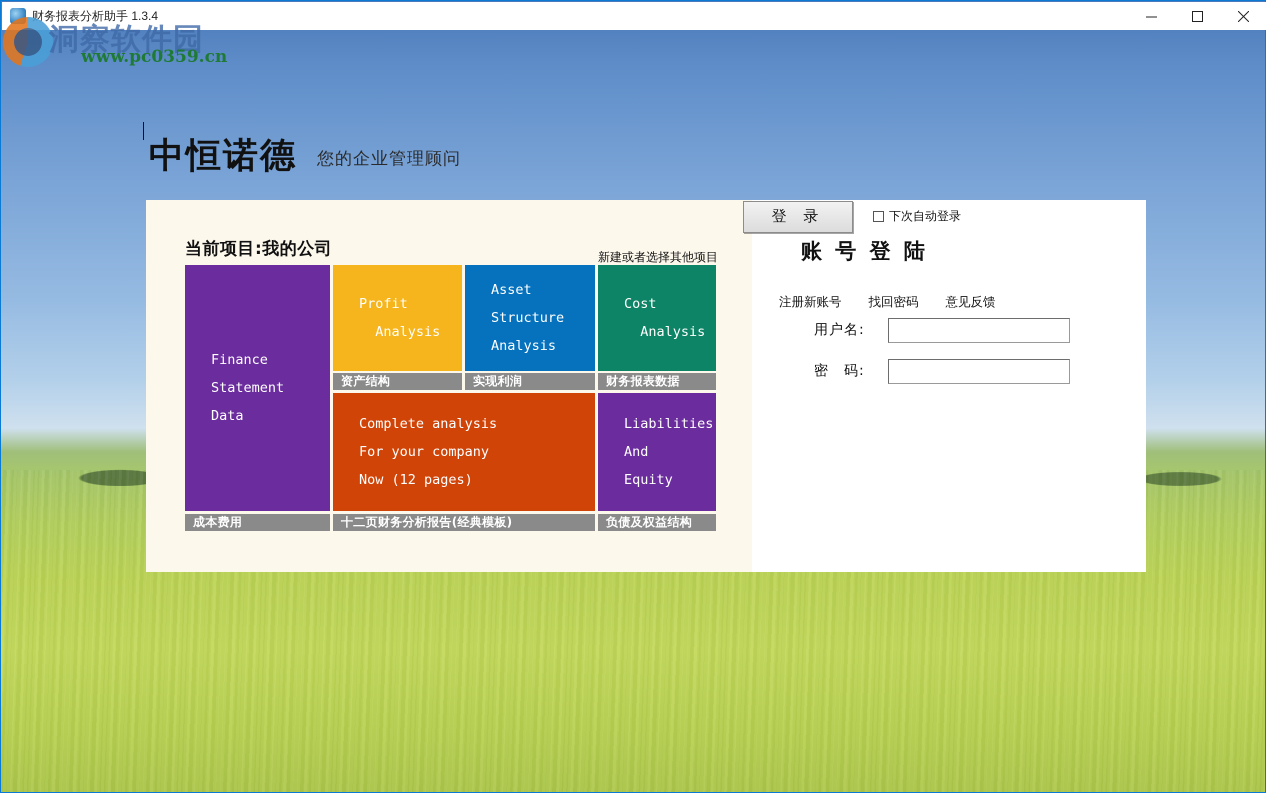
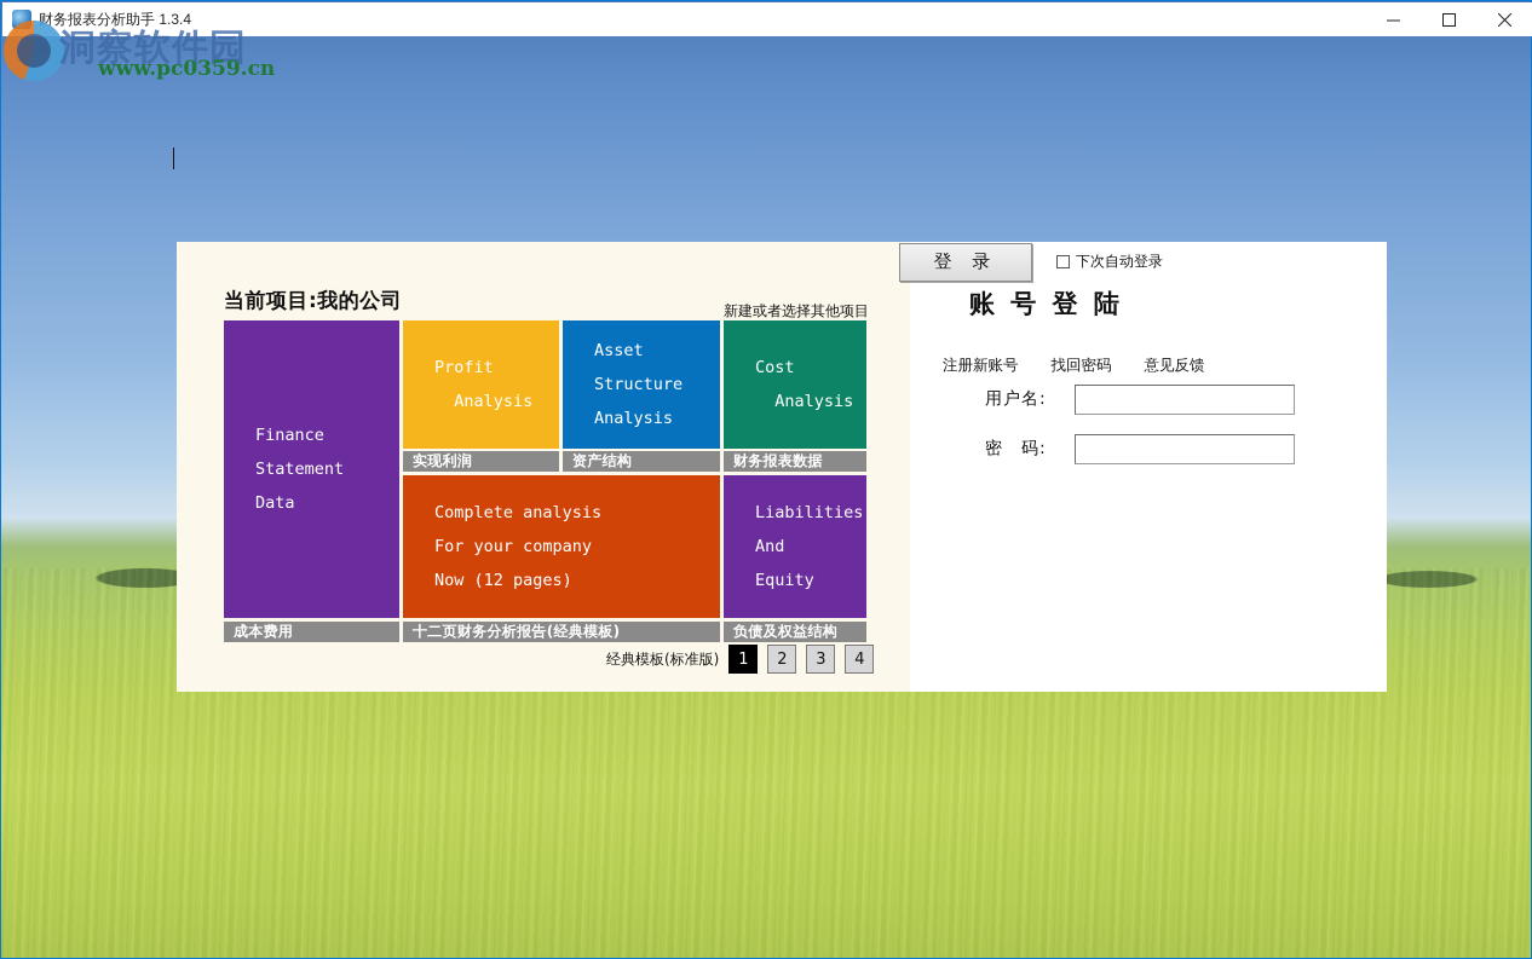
  财务报表分析助手 1.3.4
  洞察软件园
  www.pc0359.cn
- 中恒诺德
- 您的企业管理顾问
  当前项目:我的公司
  新建或者选择其他项目
  Finance
  Statement
  Data
  成本费用
  Profit
  Analysis
- 资产结构
+ 实现利润
  Asset
  Structure
  Analysis
- 实现利润
+ 资产结构
  Cost
  Analysis
  财务报表数据
  Complete analysis
  For your company
  Now (12 pages)
  十二页财务分析报告(经典模板)
  Liabilities
  And
  Equity
  负债及权益结构
+ 经典模板(标准版)
+ 1
+ 2
+ 3
+ 4
  账 号 登 陆
  用户名:
  密 码:
  登 录
  下次自动登录
  注册新账号
  找回密码
  意见反馈
